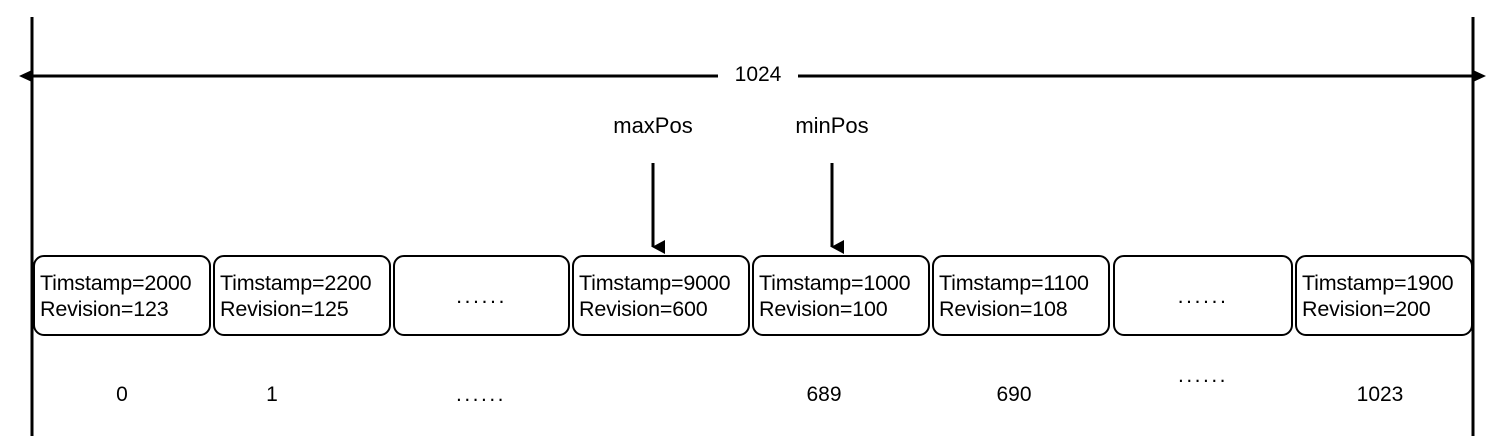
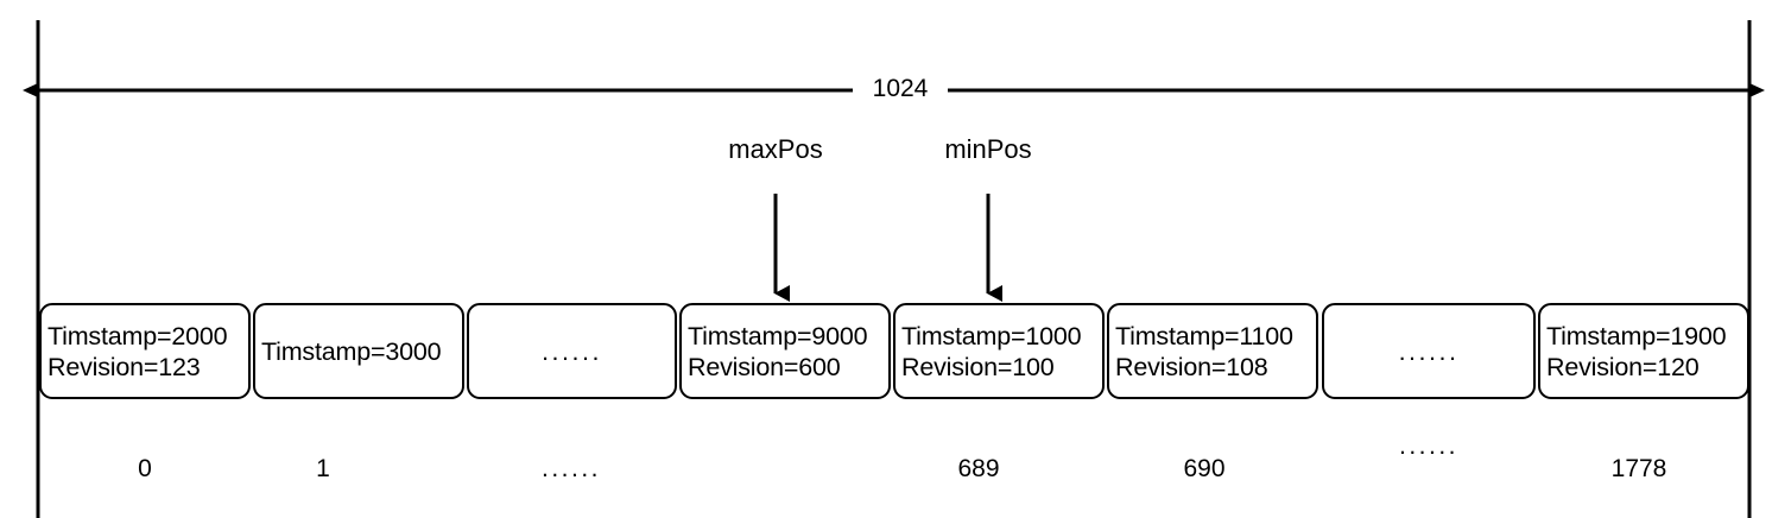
  1024
  maxPos
  minPos
  Timstamp=2000
  Revision=123
- Timstamp=2200
+ Timstamp=3000
- Revision=125
  ......
  Timstamp=9000
  Revision=600
  Timstamp=1000
  Revision=100
  Timstamp=1100
  Revision=108
  ......
  Timstamp=1900
- Revision=200
+ Revision=120
  0
  1
  ......
  689
  690
  ......
- 1023
+ 1778
